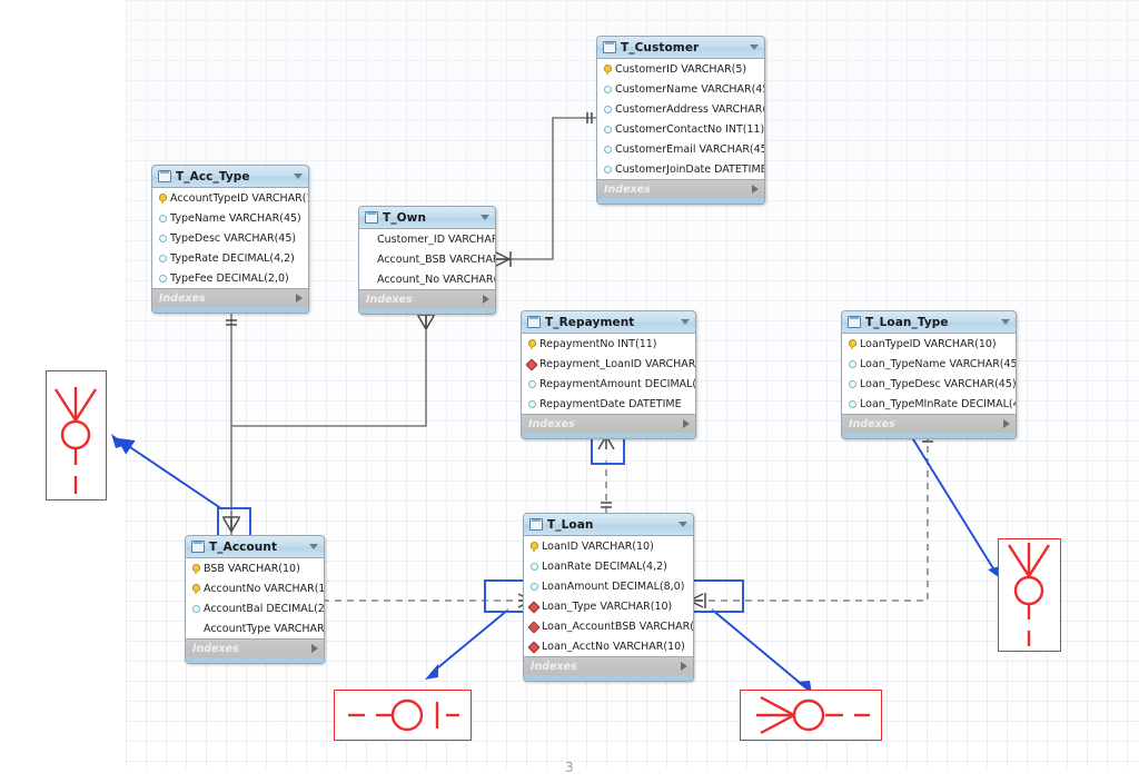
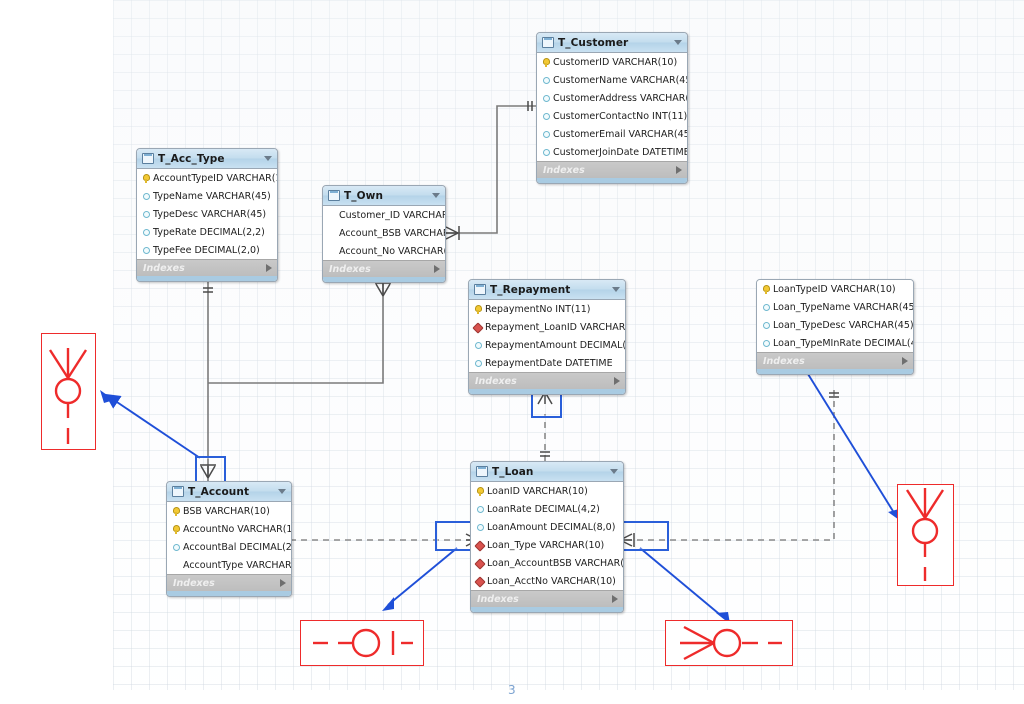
  T_Customer
- CustomerID VARCHAR(5)
+ CustomerID VARCHAR(10)
  CustomerName VARCHAR(4
  CustomerAddress VARCHAR
  CustomerContactNo INT(11)
  CustomerEmail VARCHAR(45
  CustomerJoinDate DATETIME
  Indexes
  T_Acc_Type
  AccountTypeID VARCHAR(
  TypeName VARCHAR(45)
  TypeDesc VARCHAR(45)
- TypeRate DECIMAL(4,2)
+ TypeRate DECIMAL(2,2)
  TypeFee DECIMAL(2,0)
  Indexes
  T_Own
  Customer_ID VARCHA
  Account_BSB VARCHA
  Account_No VARCHAR
  Indexes
  T_Repayment
  RepaymentNo INT(11)
  Repayment_LoanID VARCHAR
  RepaymentAmount DECIMAL(
  RepaymentDate DATETIME
  Indexes
- T_Loan_Type
  LoanTypeID VARCHAR(10)
  Loan_TypeName VARCHAR(45
  Loan_TypeDesc VARCHAR(45)
  Loan_TypeMInRate DECIMAL(
  Indexes
  T_Account
  BSB VARCHAR(10)
  AccountNo VARCHAR(1
  AccountBal DECIMAL(2
  AccountType VARCHAR
  Indexes
  T_Loan
  LoanID VARCHAR(10)
  LoanRate DECIMAL(4,2)
  LoanAmount DECIMAL(8,0)
  Loan_Type VARCHAR(10)
  Loan_AccountBSB VARCHAR(
  Loan_AcctNo VARCHAR(10)
  Indexes
  3
